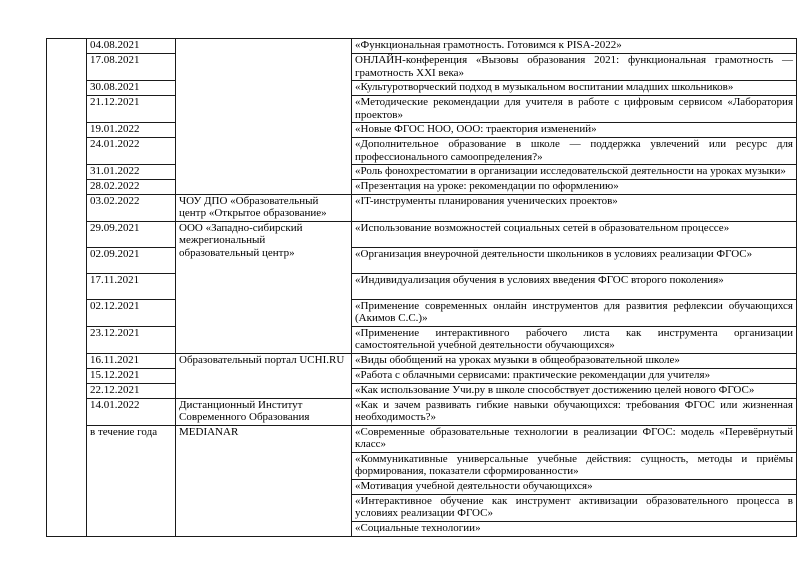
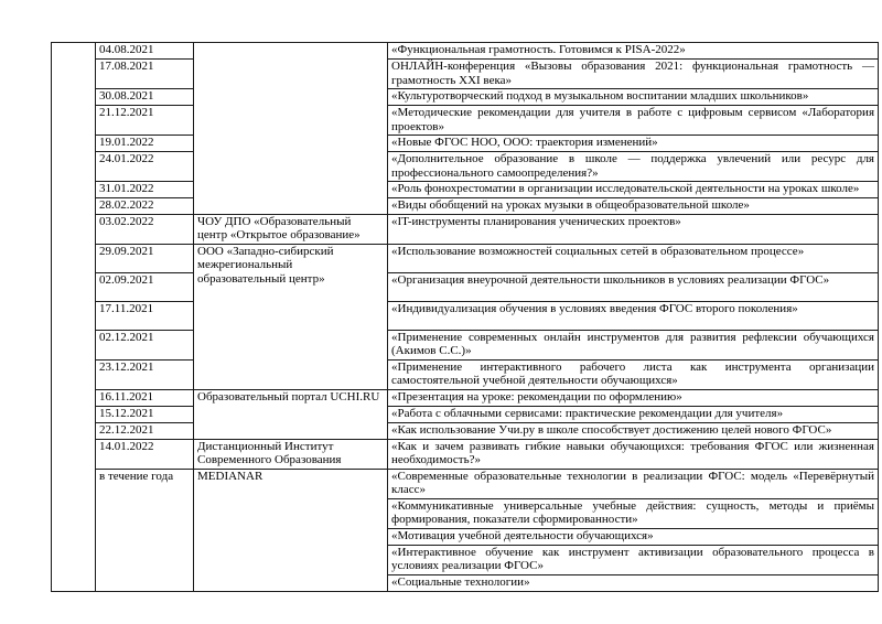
  	04.08.2021		«Функциональная грамотность. Готовимся к PISA-2022»
  17.08.2021	ОНЛАЙН-конференция «Вызовы образования 2021: функциональная грамотность — грамотность XXI века»
  30.08.2021	«Культуротворческий подход в музыкальном воспитании младших школьников»
  21.12.2021	«Методические рекомендации для учителя в работе с цифровым сервисом «Лаборатория проектов»
  19.01.2022	«Новые ФГОС НОО, ООО: траектория изменений»
  24.01.2022	«Дополнительное образование в школе — поддержка увлечений или ресурс для профессионального самоопределения?»
- 31.01.2022	«Роль фонохрестоматии в организации исследовательской деятельности на уроках музыки»
+ 31.01.2022	«Роль фонохрестоматии в организации исследовательской деятельности на уроках школе»
- 28.02.2022	«Презентация на уроке: рекомендации по оформлению»
+ 28.02.2022	«Виды обобщений на уроках музыки в общеобразовательной школе»
  03.02.2022	ЧОУ ДПО «Образовательный центр «Открытое образование»	«IT-инструменты планирования ученических проектов»
  29.09.2021	ООО «Западно-сибирский межрегиональный образовательный центр»	«Использование возможностей социальных сетей в образовательном процессе»
  02.09.2021	«Организация внеурочной деятельности школьников в условиях реализации ФГОС»
  17.11.2021	«Индивидуализация обучения в условиях введения ФГОС второго поколения»
  02.12.2021	«Применение современных онлайн инструментов для развития рефлексии обучающихся (Акимов С.С.)»
  23.12.2021	«Применение интерактивного рабочего листа как инструмента организации самостоятельной учебной деятельности обучающихся»
- 16.11.2021	Образовательный портал UCHI.RU	«Виды обобщений на уроках музыки в общеобразовательной школе»
+ 16.11.2021	Образовательный портал UCHI.RU	«Презентация на уроке: рекомендации по оформлению»
  15.12.2021	«Работа с облачными сервисами: практические рекомендации для учителя»
  22.12.2021	«Как использование Учи.ру в школе способствует достижению целей нового ФГОС»
  14.01.2022	Дистанционный Институт Современного Образования	«Как и зачем развивать гибкие навыки обучающихся: требования ФГОС или жизненная необходимость?»
  в течение года	MEDIANAR	«Современные образовательные технологии в реализации ФГОС: модель «Перевёрнутый класс»
  «Коммуникативные универсальные учебные действия: сущность, методы и приёмы формирования, показатели сформированности»
  «Мотивация учебной деятельности обучающихся»
  «Интерактивное обучение как инструмент активизации образовательного процесса в условиях реализации ФГОС»
  «Социальные технологии»
